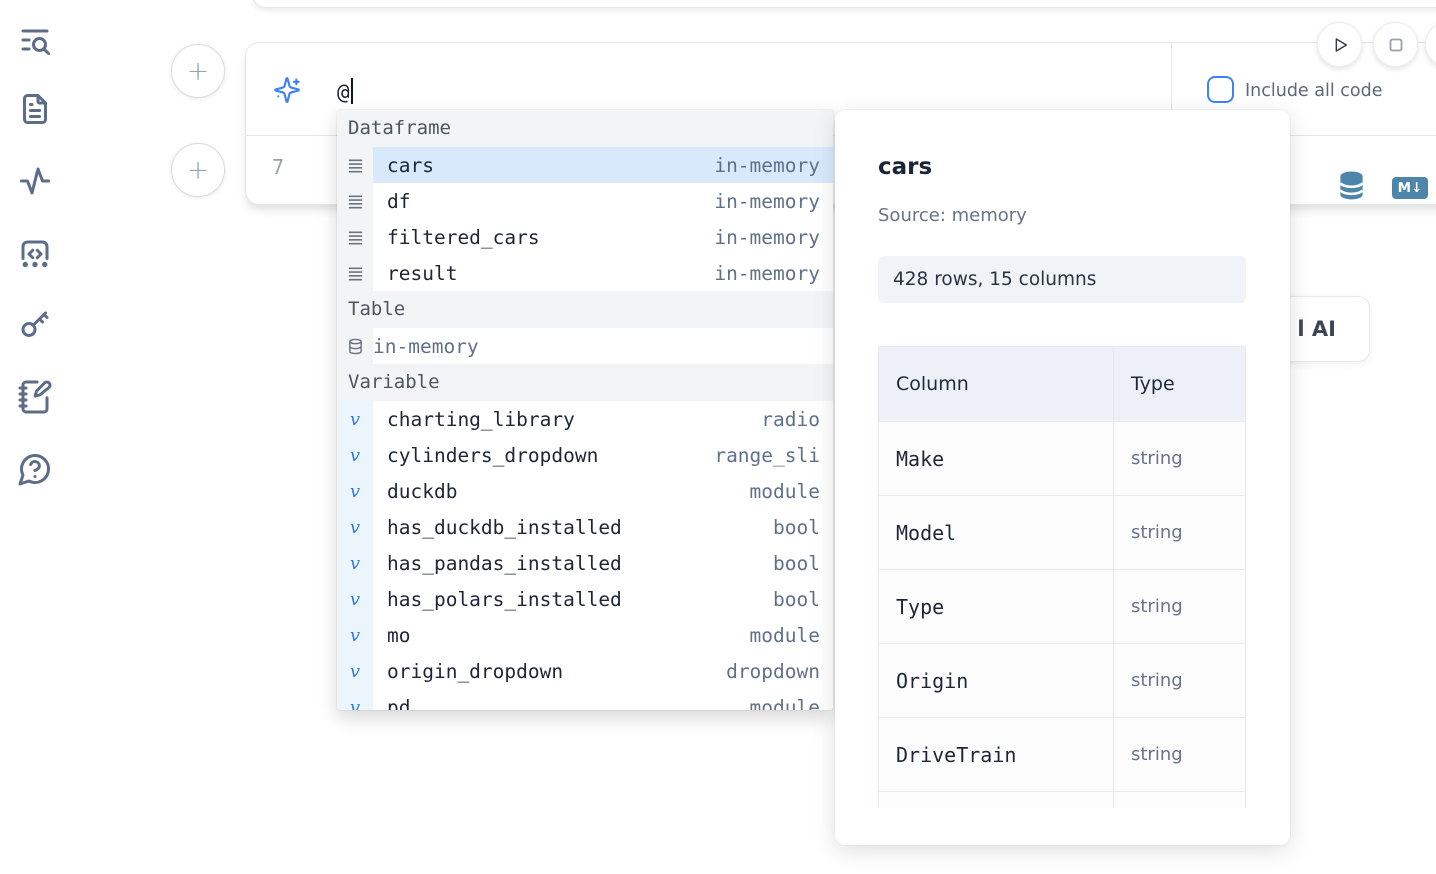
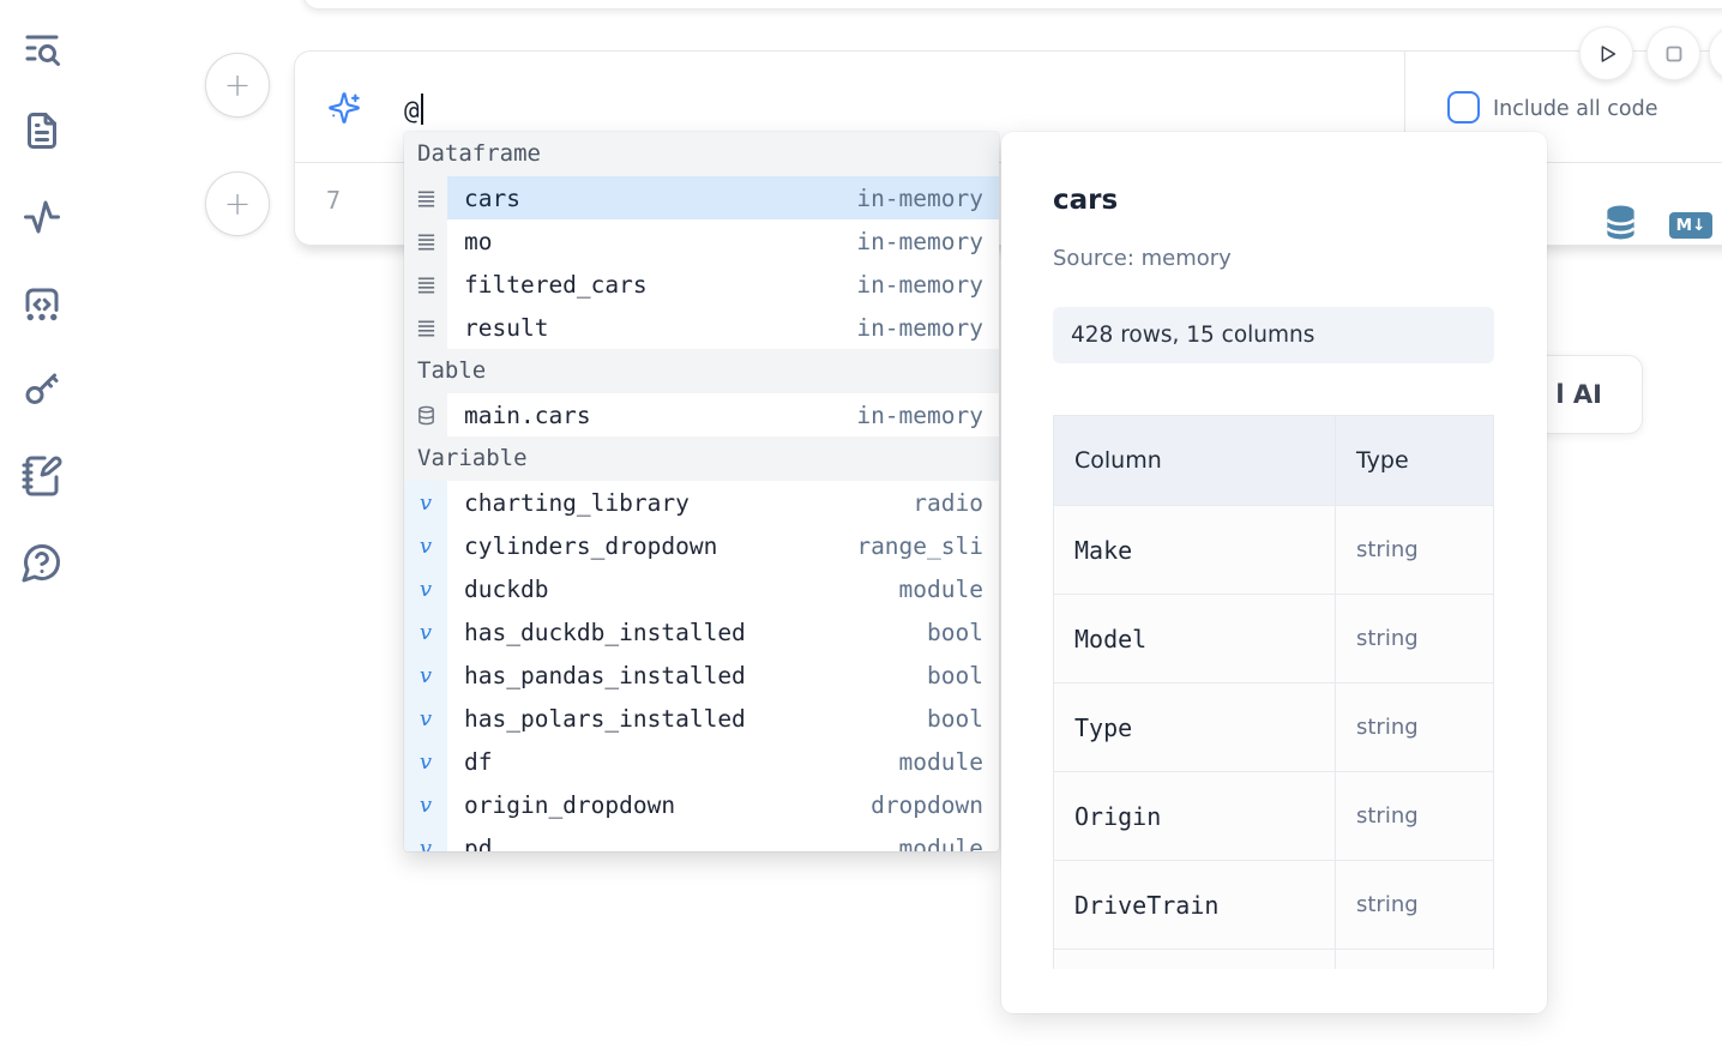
  +
  +
  @
  Include all code
  7
  M↓
  l AI
  Dataframe
  cars
  in-memory
- df
+ mo
  in-memory
  filtered_cars
  in-memory
  result
  in-memory
  Table
+ main.cars
  in-memory
  Variable
  v
  charting_library
  radio
  v
  cylinders_dropdown
  range_sli
  v
  duckdb
  module
  v
  has_duckdb_installed
  bool
  v
  has_pandas_installed
  bool
  v
  has_polars_installed
  bool
  v
- mo
+ df
  module
  v
  origin_dropdown
  dropdown
  v
  pd
  module
  cars
  Source: memory
  428 rows, 15 columns
  Column
  Type
  Make
  string
  Model
  string
  Type
  string
  Origin
  string
  DriveTrain
  string
